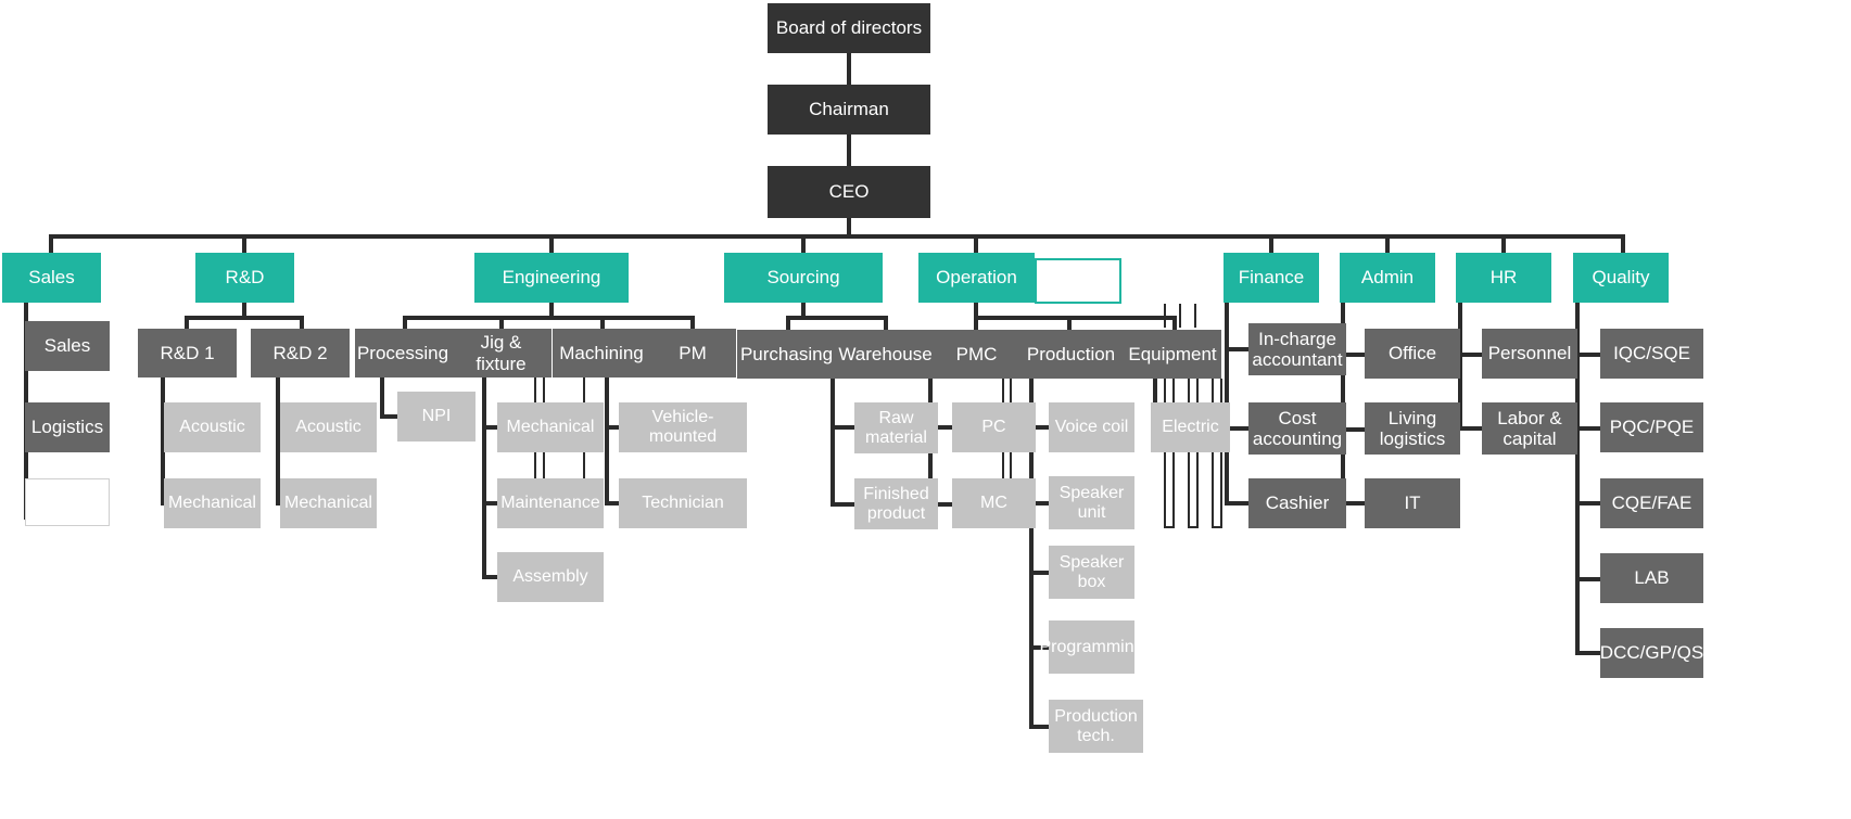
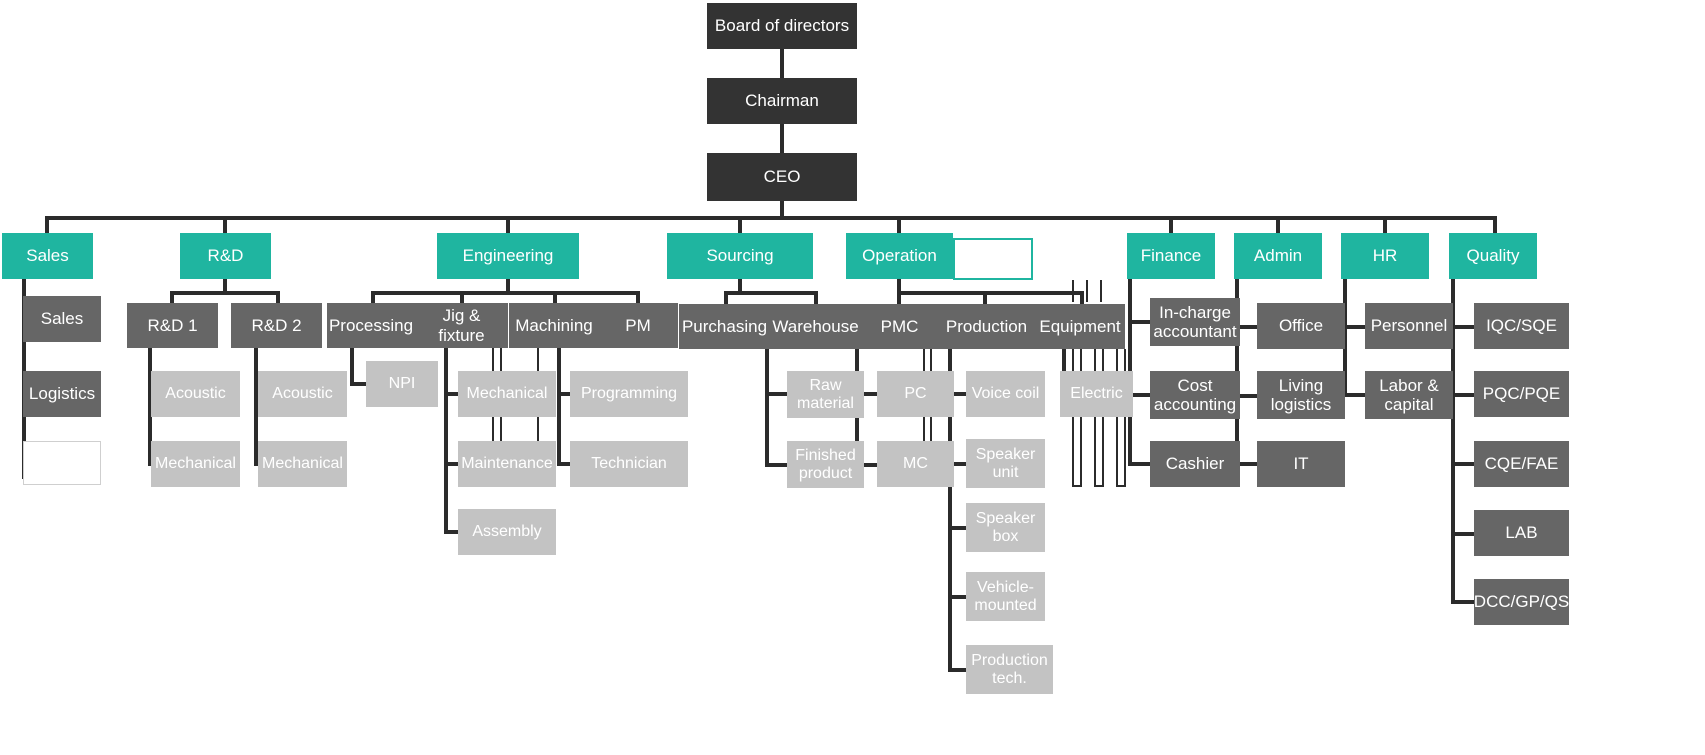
  Board of directors
  Chairman
  CEO
  Sales
  Sales
  Logistics
  R&D
  R&D 1
  Acoustic
  Mechanical
  R&D 2
  Acoustic
  Mechanical
  Engineering
  Processing
  NPI
  Jig & fixture
  Mechanical
  Maintenance
  Assembly
  Machining
- Vehicle-mounted
+ Programming
  Technician
  PM
  Sourcing
  Purchasing
  Warehouse
  Raw material
  Finished product
  Operation
  PMC
  PC
  MC
  Production
  Voice coil
  Speaker unit
  Speaker box
- Programming
+ Vehicle-mounted
  Production tech.
  Equipment
  Electric
  Finance
  In-charge accountant
  Cost accounting
  Cashier
  Admin
  Office
  Living logistics
  IT
  HR
  Personnel
  Labor & capital
  Quality
  IQC/SQE
  PQC/PQE
  CQE/FAE
  LAB
  DCC/GP/QS
